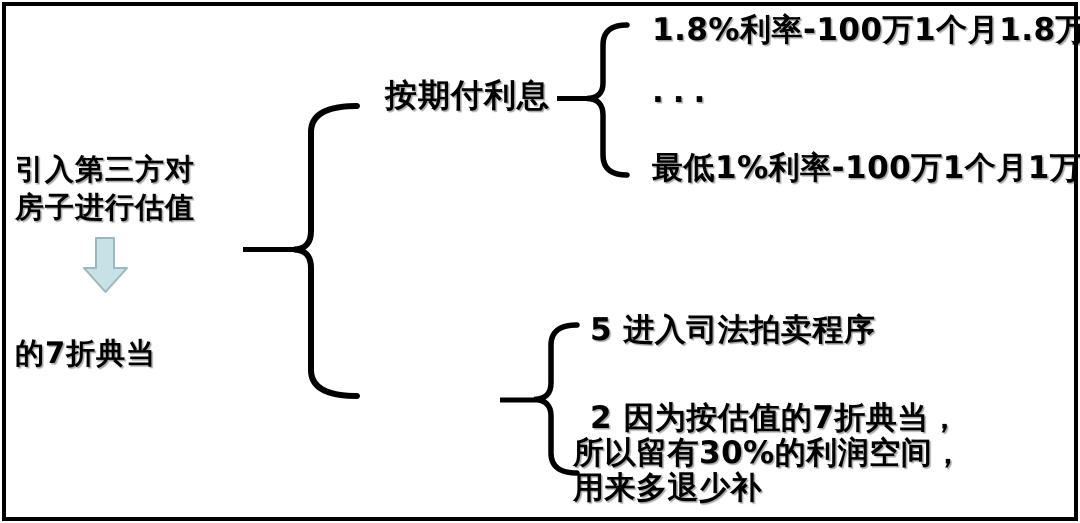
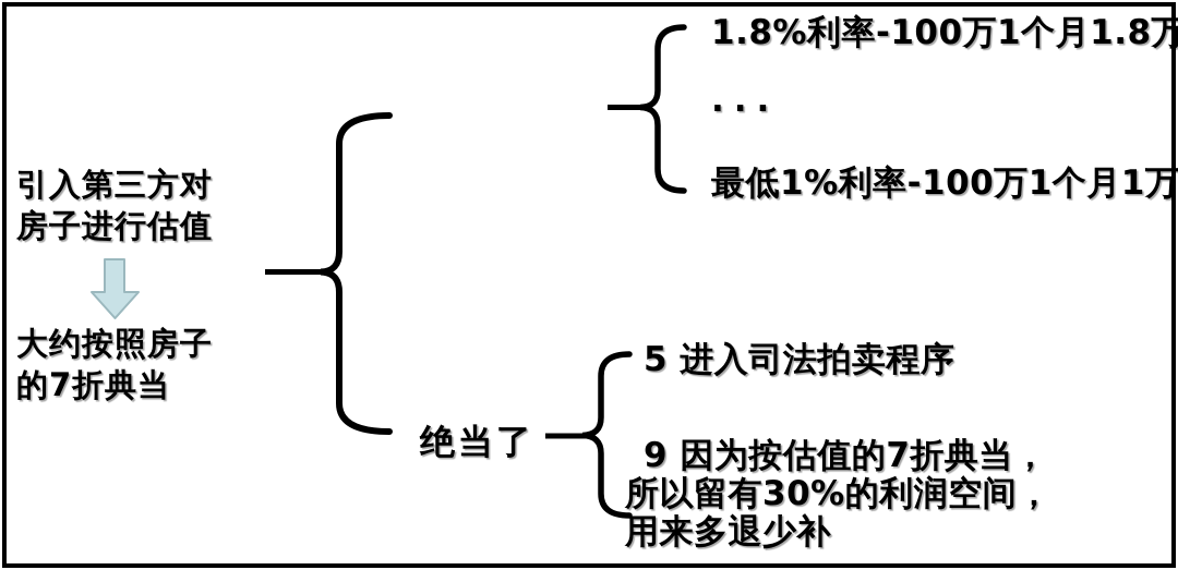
  引入第三方对
  房子进行估值
+ 大约按照房子
  的7折典当
- 按期付利息
  1.8%利率-100万1个月1.8万
  ...
  最低1%利率-100万1个月1万
+ 绝当了
  5 进入司法拍卖程序
- 2 因为按估值的7折典当，
+ 9 因为按估值的7折典当，
  所以留有30%的利润空间，
  用来多退少补
